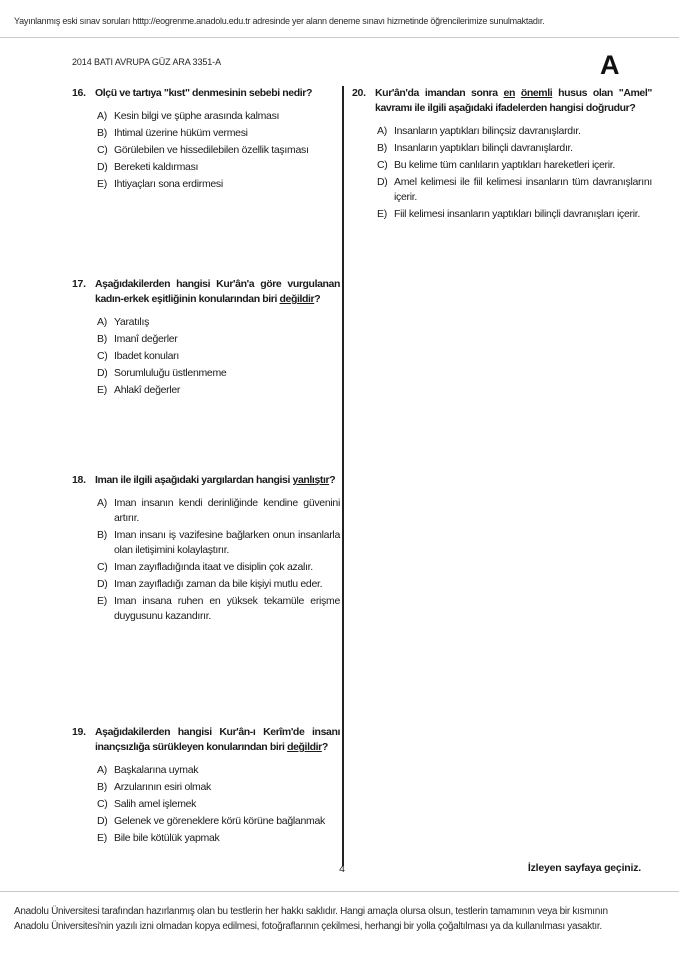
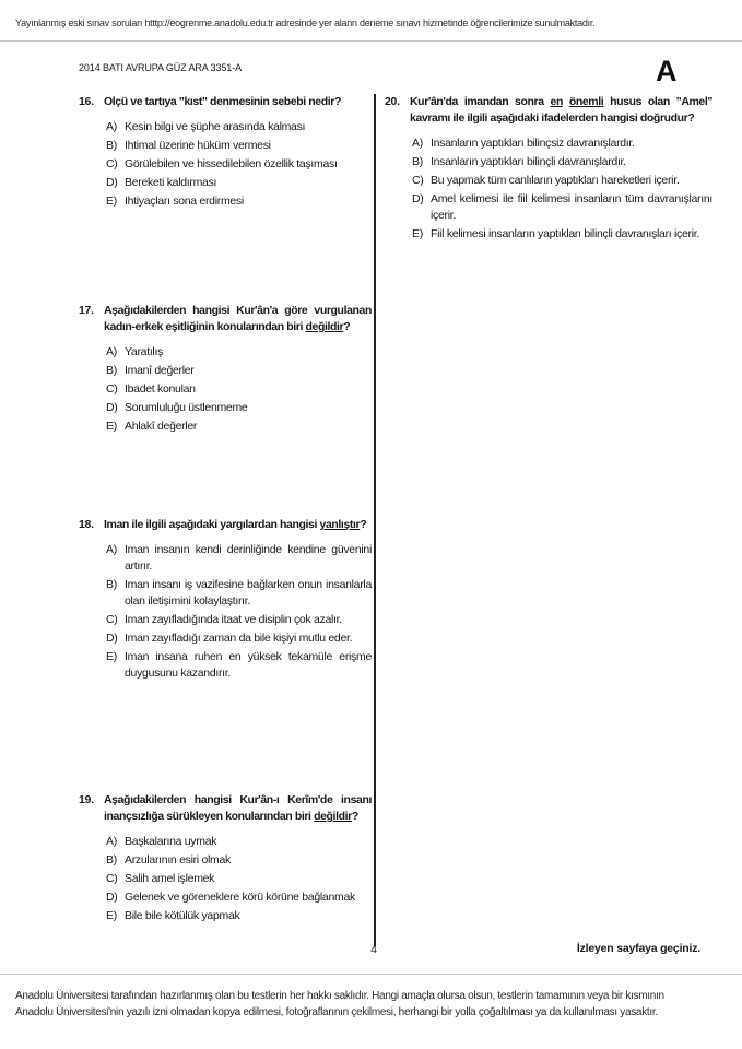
  Yayınlanmış eski sınav soruları htttp://eogrenme.anadolu.edu.tr adresinde yer alann deneme sınavı hizmetinde öğrencilerimize sunulmaktadır.
  2014 BATI AVRUPA GÜZ ARA 3351-A
  A
  16.
  Olçü ve tartıya "kıst" denmesinin sebebi nedir?
  A)
  Kesin bilgi ve şüphe arasında kalması
  B)
  Ihtimal üzerine hüküm vermesi
  C)
  Görülebilen ve hissedilebilen özellik taşıması
  D)
  Bereketi kaldırması
  E)
  Ihtiyaçları sona erdirmesi
  17.
  Aşağıdakilerden hangisi Kur'ân'a göre vurgulanan kadın-erkek eşitliğinin konularından biri değildir?
  A)
  Yaratılış
  B)
  Imanî değerler
  C)
  Ibadet konuları
  D)
  Sorumluluğu üstlenmeme
  E)
  Ahlakî değerler
  18.
  Iman ile ilgili aşağıdaki yargılardan hangisi yanlıştır?
  A)
  Iman insanın kendi derinliğinde kendine güvenini artırır.
  B)
  Iman insanı iş vazifesine bağlarken onun insanlarla olan iletişimini kolaylaştırır.
  C)
  Iman zayıfladığında itaat ve disiplin çok azalır.
  D)
  Iman zayıfladığı zaman da bile kişiyi mutlu eder.
  E)
  Iman insana ruhen en yüksek tekamüle erişme duygusunu kazandırır.
  19.
  Aşağıdakilerden hangisi Kur'ân-ı Kerîm'de insanı inançsızlığa sürükleyen konularından biri değildir?
  A)
  Başkalarına uymak
  B)
  Arzularının esiri olmak
  C)
  Salih amel işlemek
  D)
  Gelenek ve göreneklere körü körüne bağlanmak
  E)
  Bile bile kötülük yapmak
  20.
  Kur'ân'da imandan sonra en önemli husus olan "Amel" kavramı ile ilgili aşağıdaki ifadelerden hangisi doğrudur?
  A)
  Insanların yaptıkları bilinçsiz davranışlardır.
  B)
  Insanların yaptıkları bilinçli davranışlardır.
  C)
- Bu kelime tüm canlıların yaptıkları hareketleri içerir.
+ Bu yapmak tüm canlıların yaptıkları hareketleri içerir.
  D)
  Amel kelimesi ile fiil kelimesi insanların tüm davranışlarını içerir.
  E)
  Fiil kelimesi insanların yaptıkları bilinçli davranışları içerir.
  4
  İzleyen sayfaya geçiniz.
  Anadolu Üniversitesi tarafından hazırlanmış olan bu testlerin her hakkı saklıdır. Hangi amaçla olursa olsun, testlerin tamamının veya bir kısmının
  Anadolu Üniversitesi'nin yazılı izni olmadan kopya edilmesi, fotoğraflarının çekilmesi, herhangi bir yolla çoğaltılması ya da kullanılması yasaktır.
